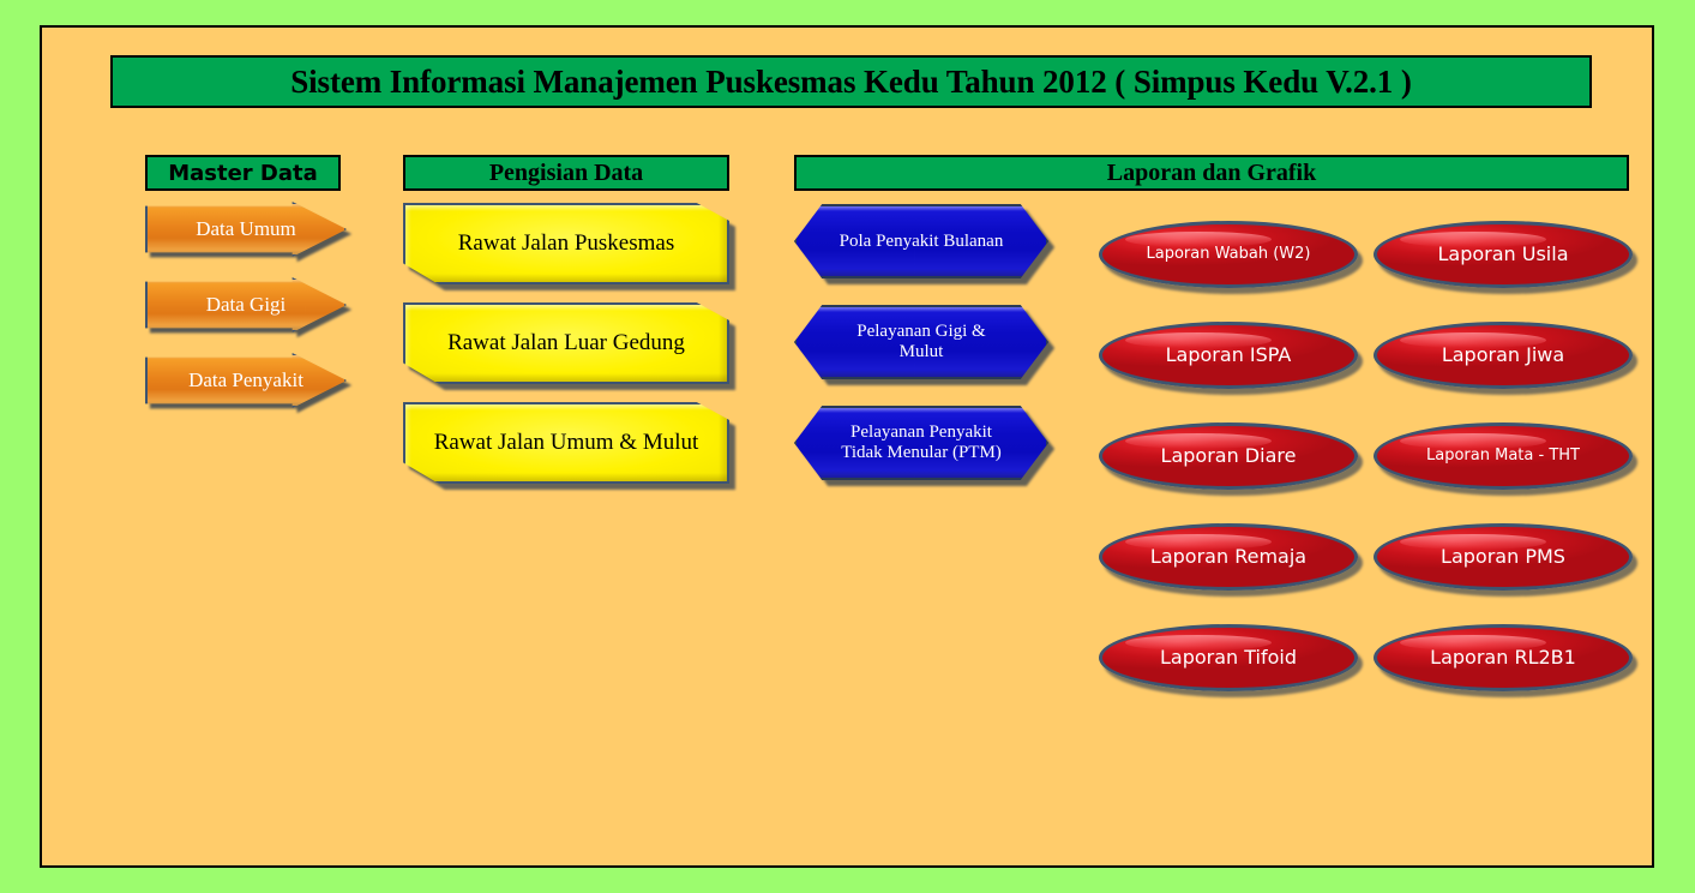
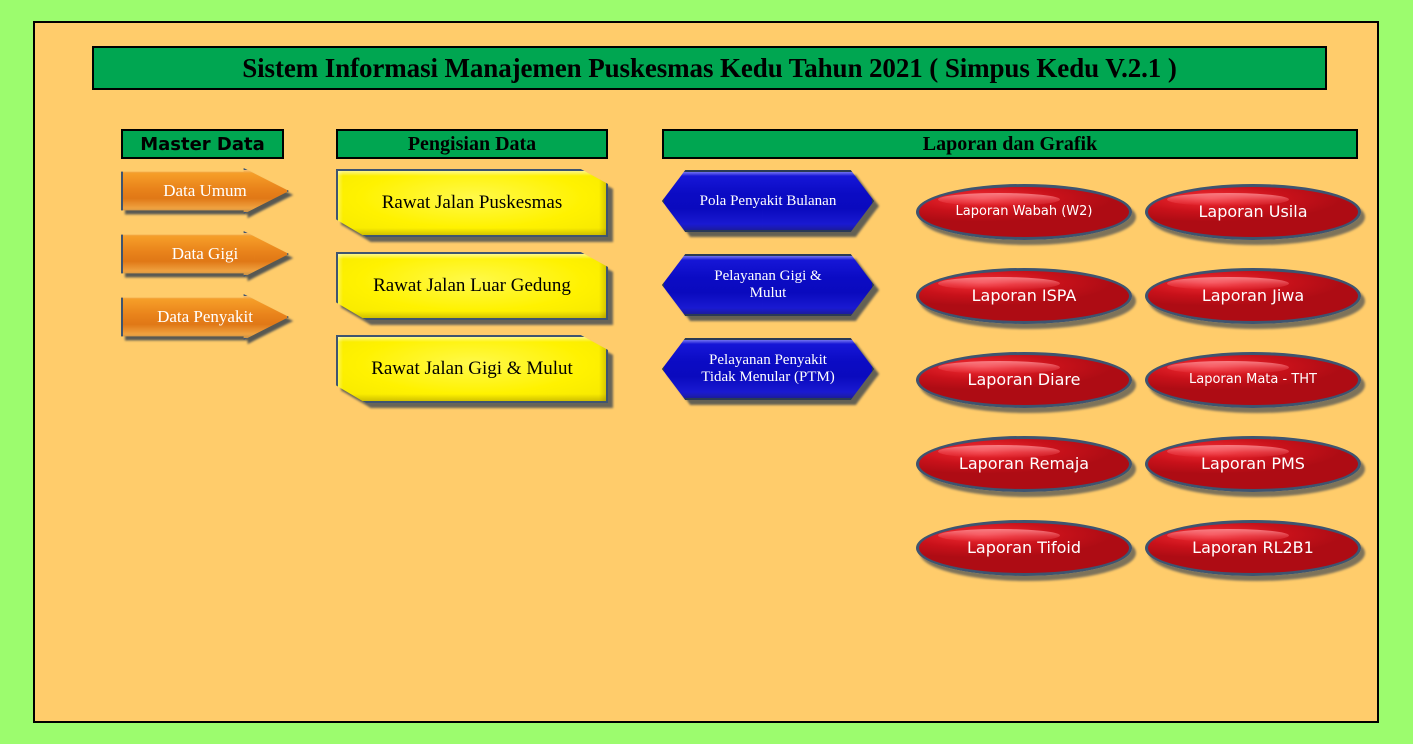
- Sistem Informasi Manajemen Puskesmas Kedu Tahun 2012 ( Simpus Kedu V.2.1 )
+ Sistem Informasi Manajemen Puskesmas Kedu Tahun 2021 ( Simpus Kedu V.2.1 )
  Master Data
  Pengisian Data
  Laporan dan Grafik
  Data Umum
  Data Gigi
  Data Penyakit
  Rawat Jalan Puskesmas
  Rawat Jalan Luar Gedung
- Rawat Jalan Umum & Mulut
+ Rawat Jalan Gigi & Mulut
  Pola Penyakit Bulanan
  Pelayanan Gigi &
  Mulut
  Pelayanan Penyakit
  Tidak Menular (PTM)
  Laporan Wabah (W2)
  Laporan ISPA
  Laporan Diare
  Laporan Remaja
  Laporan Tifoid
  Laporan Usila
  Laporan Jiwa
  Laporan Mata - THT
  Laporan PMS
  Laporan RL2B1
